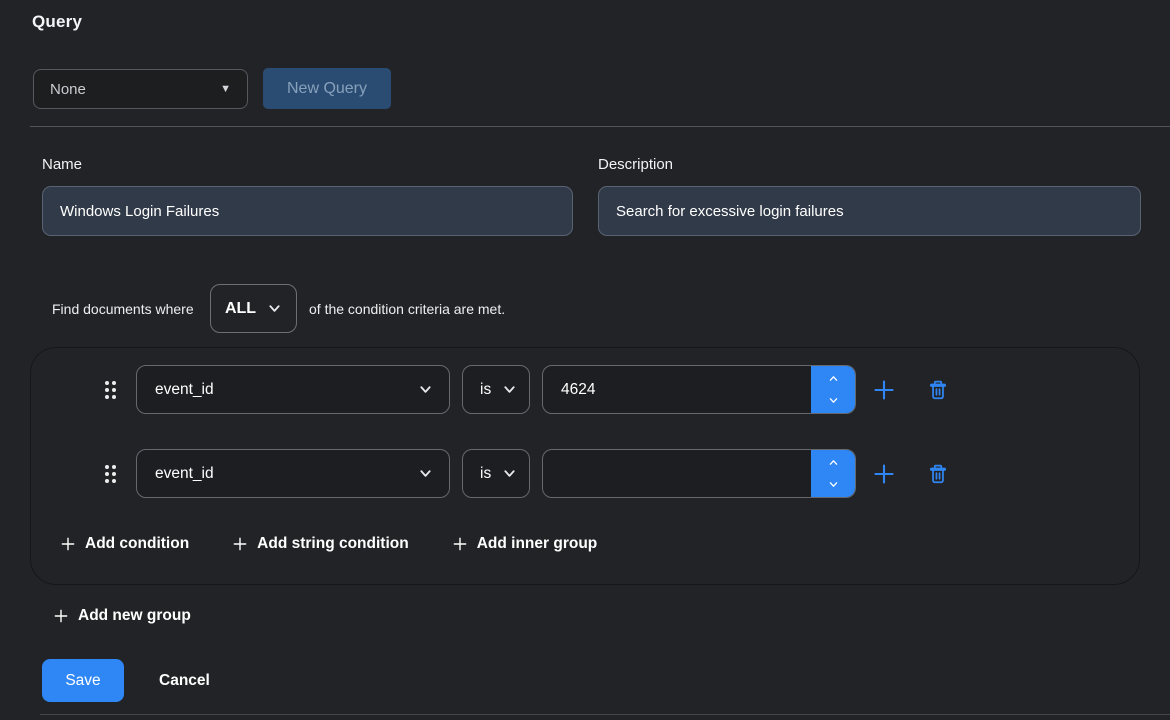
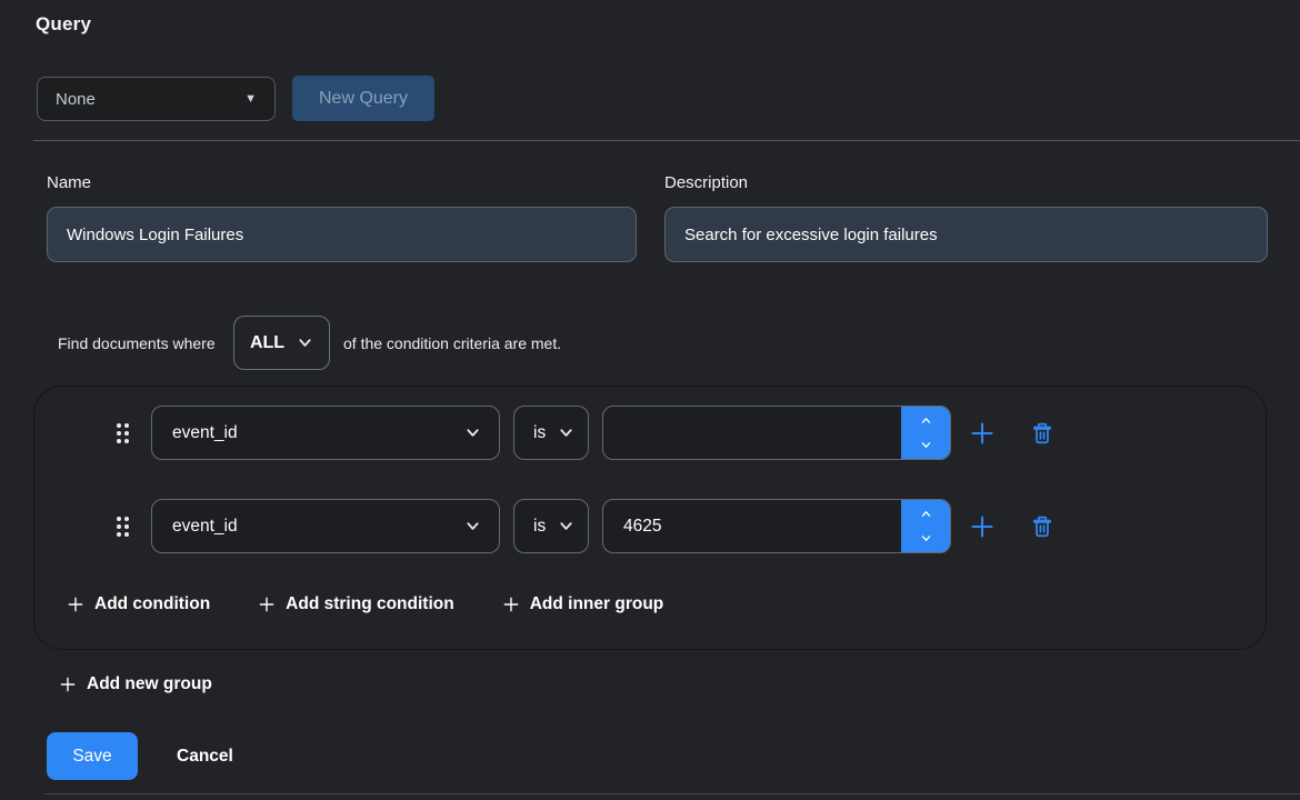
  Query
  None
  ▼
  New Query
  Name
  Description
  Windows Login Failures
  Search for excessive login failures
  Find documents where
  ALL
  of the condition criteria are met.
  event_id
  is
- 4624
  event_id
  is
+ 4625
  Add condition
  Add string condition
  Add inner group
  Add new group
  Save
  Cancel
